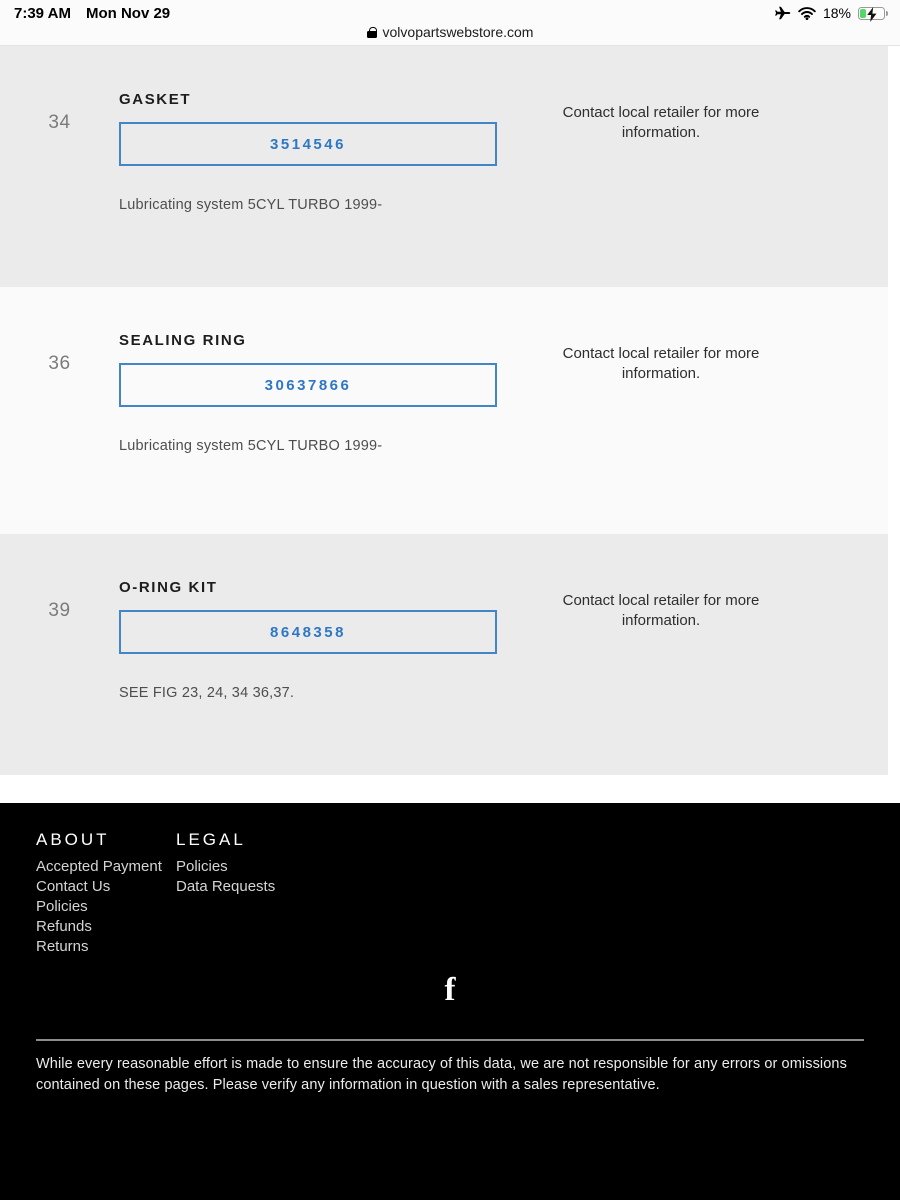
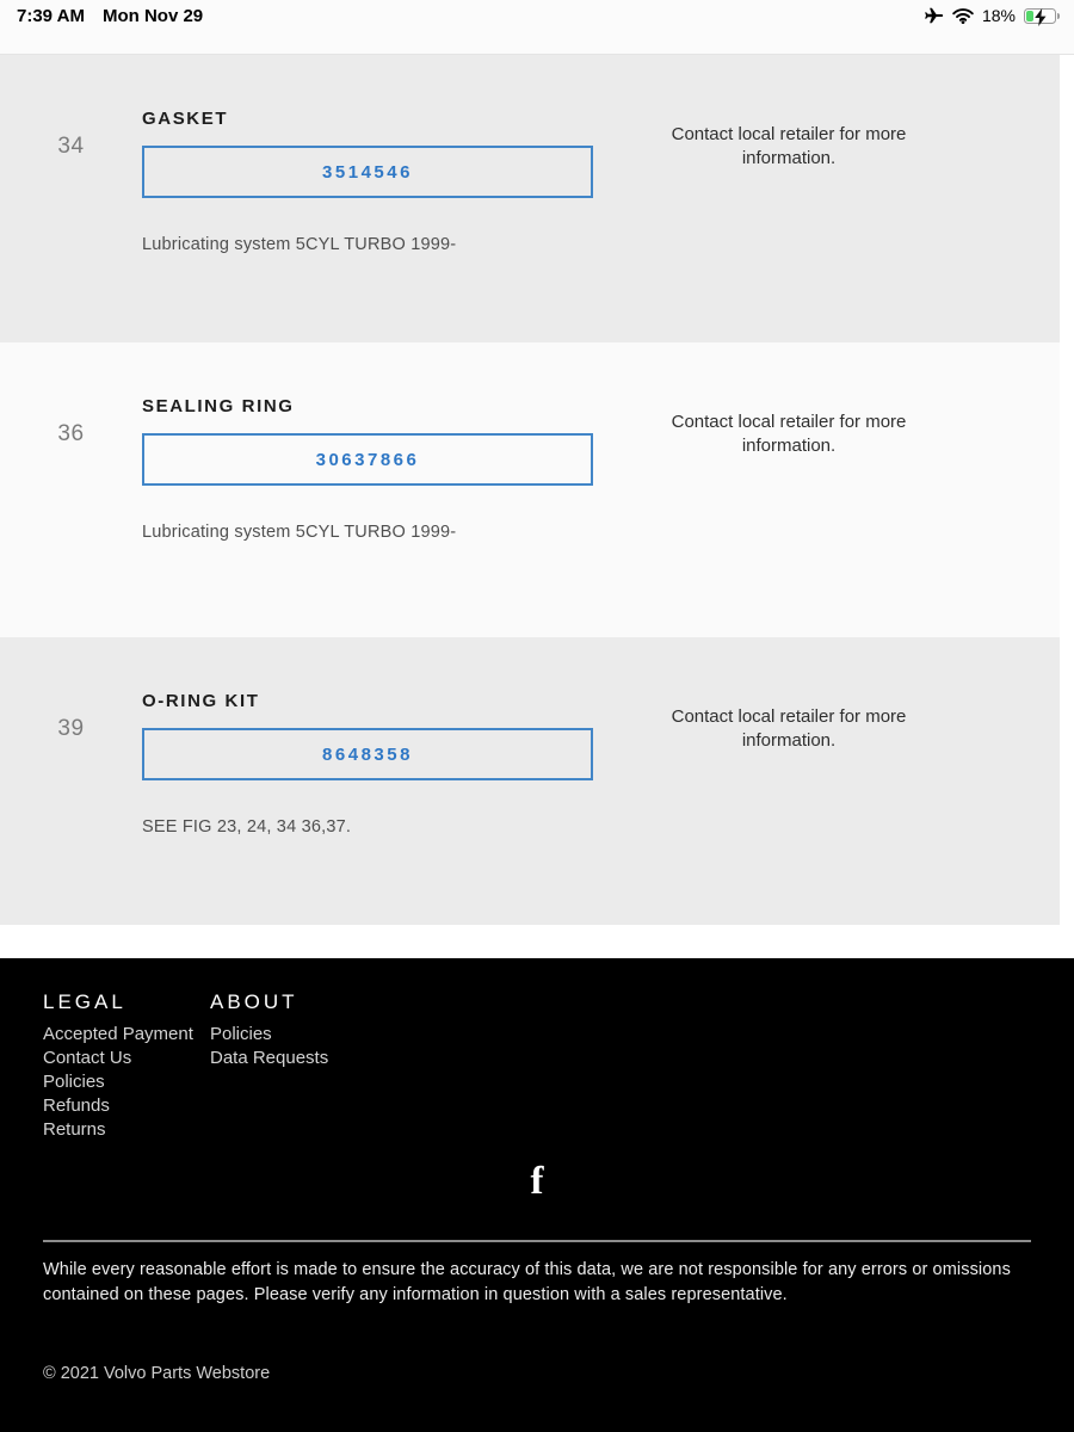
  7:39 AM
  Mon Nov 29
  18%
- volvopartswebstore.com
  34
  GASKET
  3514546
  Lubricating system 5CYL TURBO 1999-
  Contact local retailer for more information.
  36
  SEALING RING
  30637866
  Lubricating system 5CYL TURBO 1999-
  Contact local retailer for more information.
  39
  O-RING KIT
  8648358
  SEE FIG 23, 24, 34 36,37.
  Contact local retailer for more information.
- ABOUT
+ LEGAL
  Accepted Payment
  Contact Us
  Policies
  Refunds
  Returns
- LEGAL
+ ABOUT
  Policies
  Data Requests
  f
  While every reasonable effort is made to ensure the accuracy of this data, we are not responsible for any errors or omissions contained on these pages. Please verify any information in question with a sales representative.
+ © 2021 Volvo Parts Webstore
